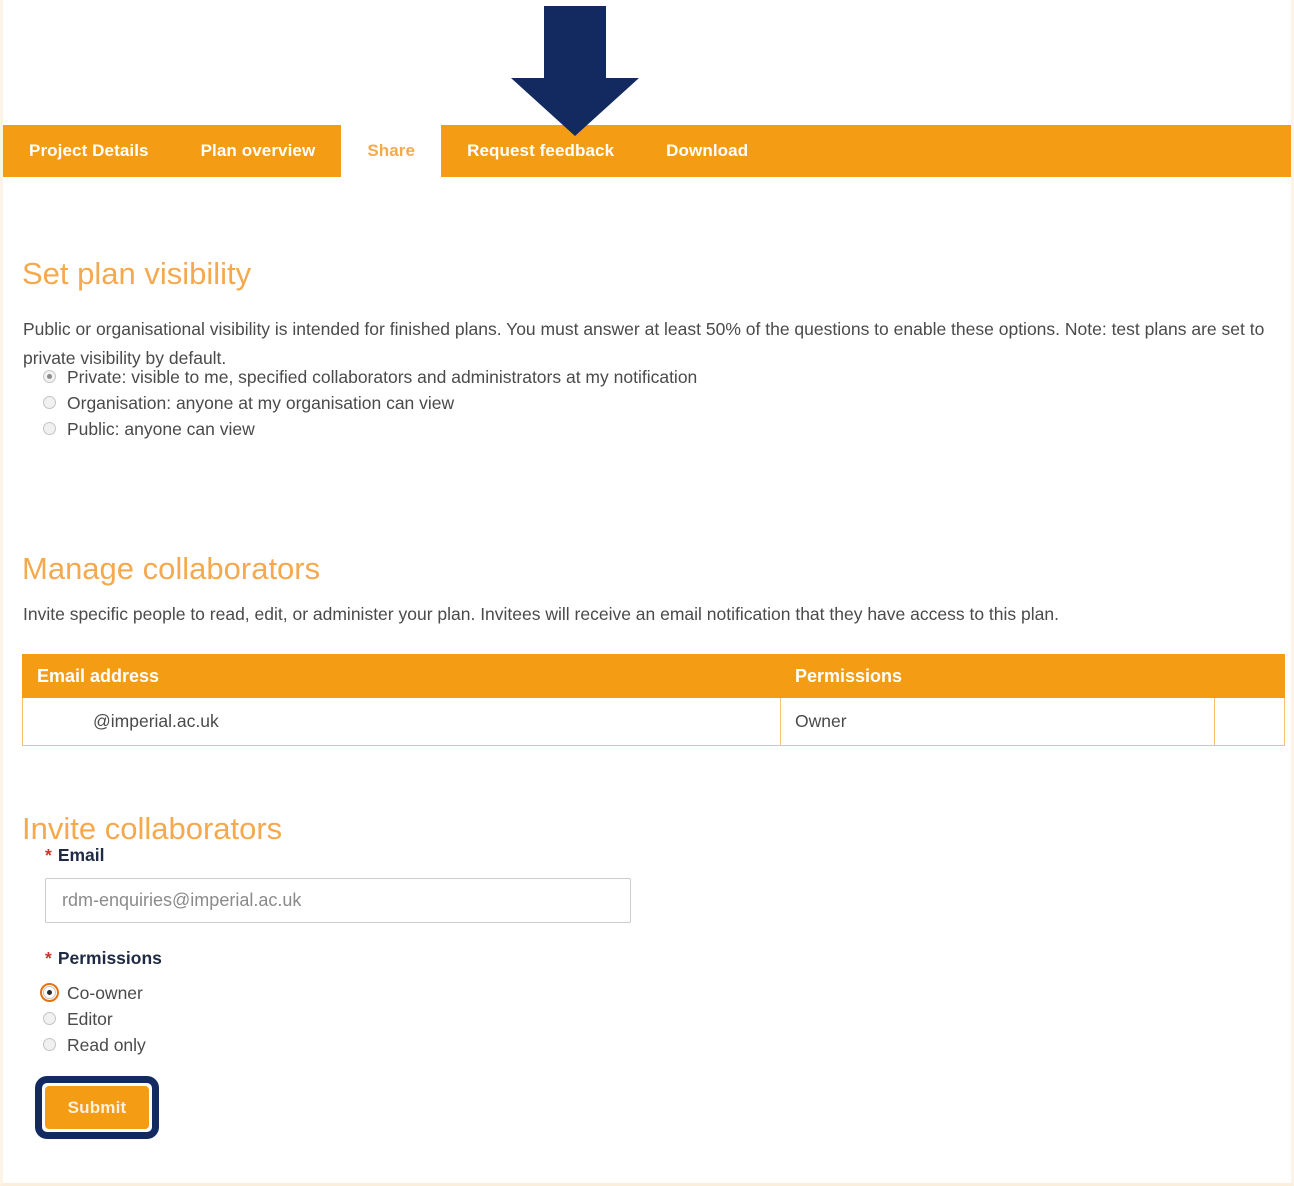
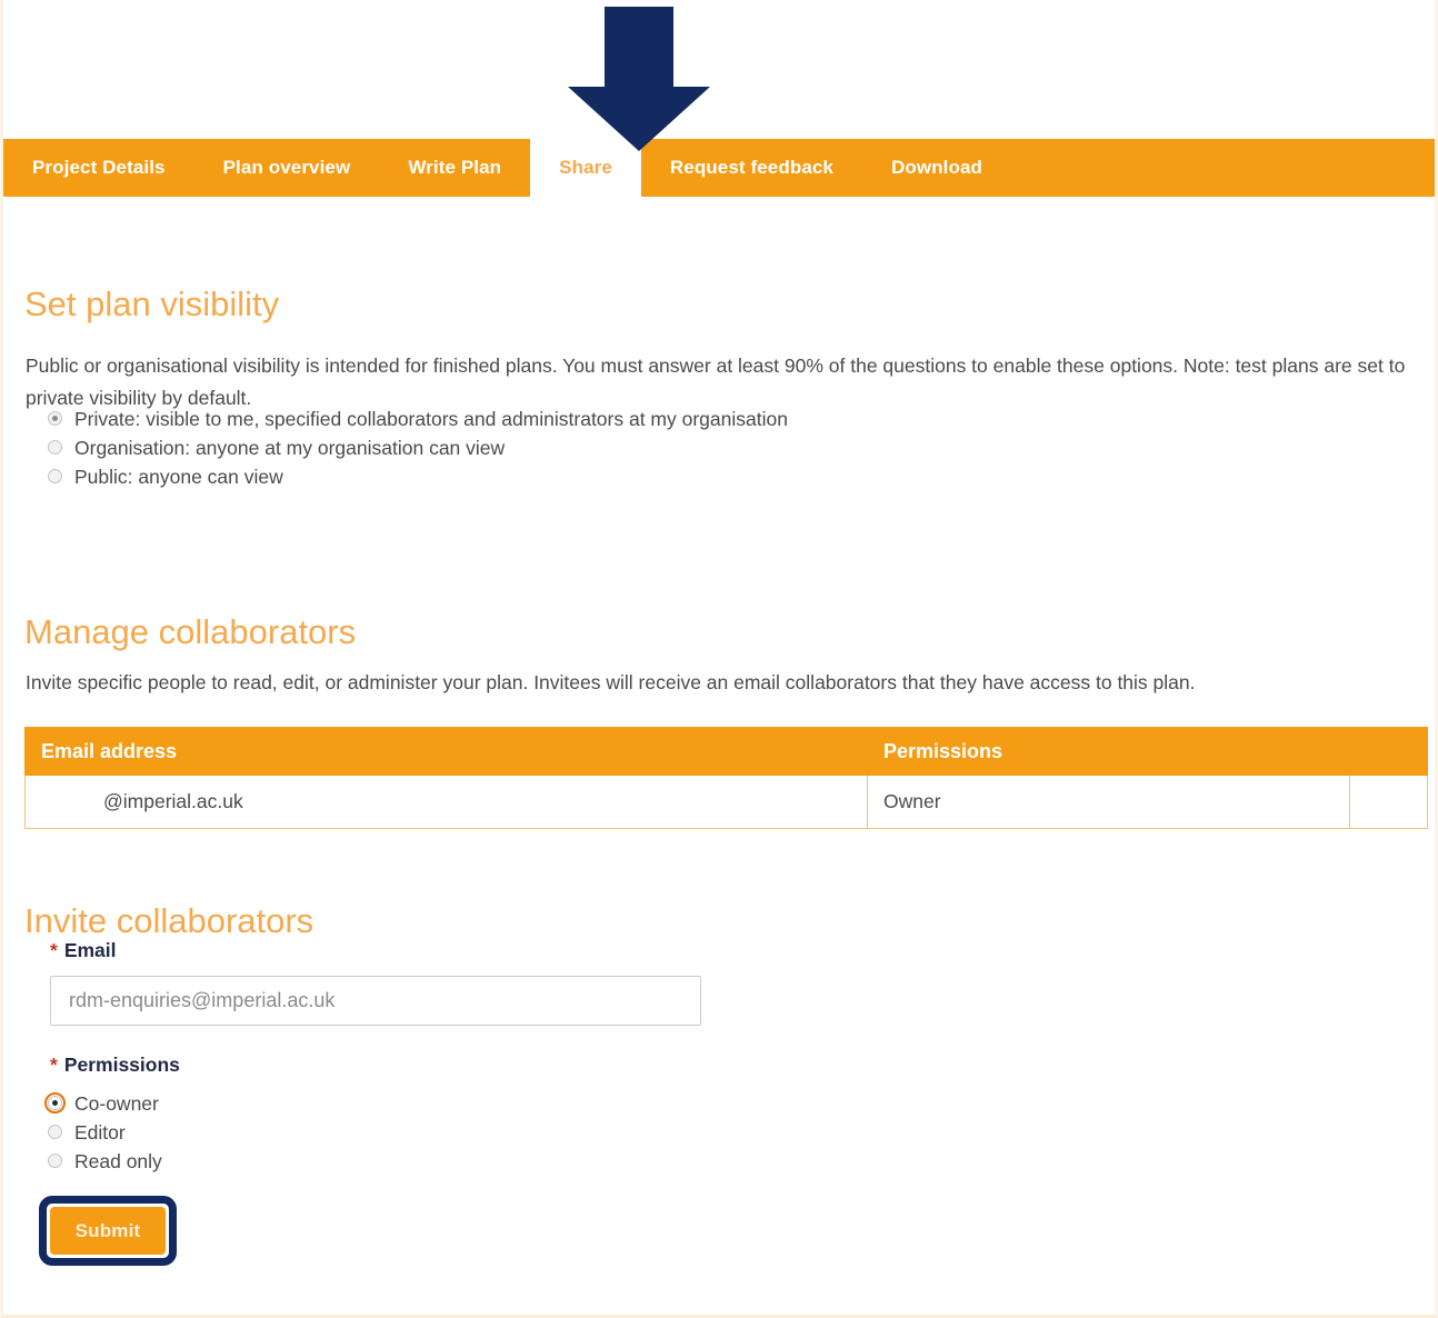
  Project Details
  Plan overview
+ Write Plan
  Share
  Request feedback
  Download
  Set plan visibility
- Public or organisational visibility is intended for finished plans. You must answer at least 50% of the questions to enable these options. Note: test plans are set to private visibility by default.
+ Public or organisational visibility is intended for finished plans. You must answer at least 90% of the questions to enable these options. Note: test plans are set to private visibility by default.
- Private: visible to me, specified collaborators and administrators at my notification
+ Private: visible to me, specified collaborators and administrators at my organisation
  Organisation: anyone at my organisation can view
  Public: anyone can view
  Manage collaborators
- Invite specific people to read, edit, or administer your plan. Invitees will receive an email notification that they have access to this plan.
+ Invite specific people to read, edit, or administer your plan. Invitees will receive an email collaborators that they have access to this plan.
  Email address	Permissions
  @imperial.ac.uk	Owner
  Invite collaborators
  * Email
  rdm-enquiries@imperial.ac.uk
  * Permissions
  Co-owner
  Editor
  Read only
  Submit
